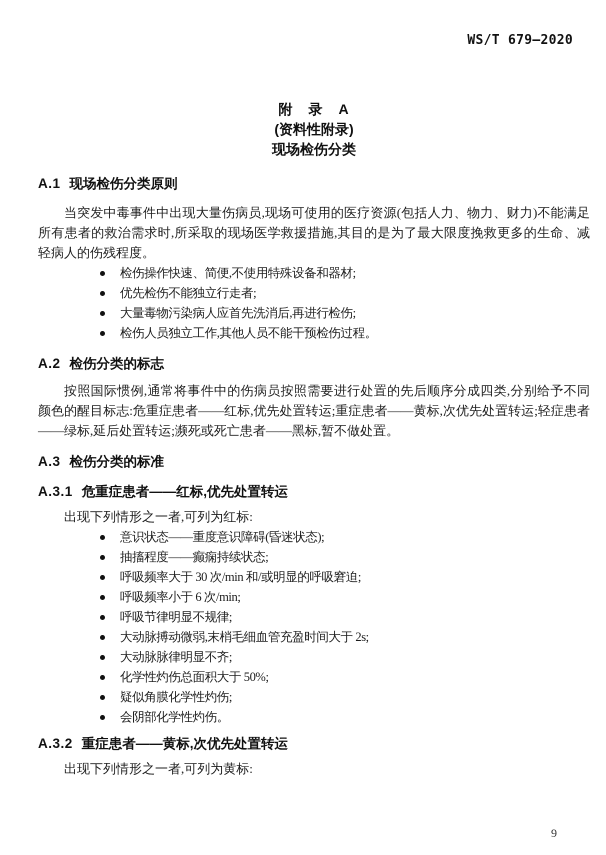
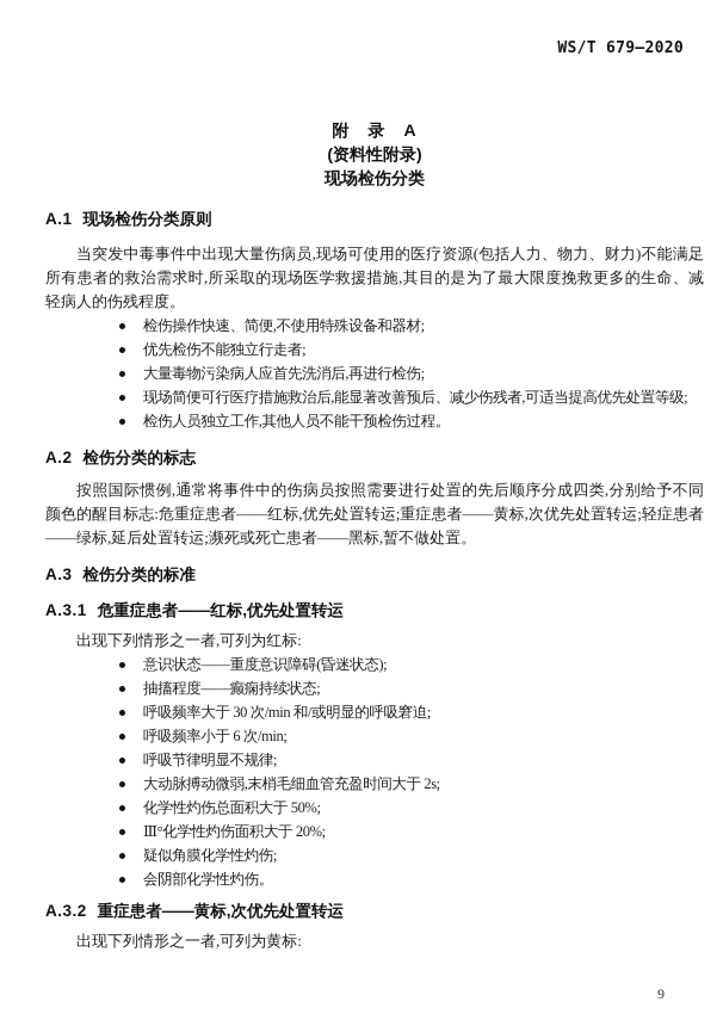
  WS/T 679—2020
  附 录 A
  (资料性附录)
  现场检伤分类
  A.1 现场检伤分类原则
  当突发中毒事件中出现大量伤病员,现场可使用的医疗资源(包括人力、物力、财力)不能满足所有患者的救治需求时,所采取的现场医学救援措施,其目的是为了最大限度挽救更多的生命、减轻病人的伤残程度。
  检伤操作快速、简便,不使用特殊设备和器材;
  优先检伤不能独立行走者;
  大量毒物污染病人应首先洗消后,再进行检伤;
+ 现场简便可行医疗措施救治后,能显著改善预后、减少伤残者,可适当提高优先处置等级;
  检伤人员独立工作,其他人员不能干预检伤过程。
  A.2 检伤分类的标志
  按照国际惯例,通常将事件中的伤病员按照需要进行处置的先后顺序分成四类,分别给予不同颜色的醒目标志:危重症患者——红标,优先处置转运;重症患者——黄标,次优先处置转运;轻症患者——绿标,延后处置转运;濒死或死亡患者——黑标,暂不做处置。
  A.3 检伤分类的标准
  A.3.1 危重症患者——红标,优先处置转运
  出现下列情形之一者,可列为红标:
  意识状态——重度意识障碍(昏迷状态);
  抽搐程度——癫痫持续状态;
  呼吸频率大于 30 次/min 和/或明显的呼吸窘迫;
  呼吸频率小于 6 次/min;
  呼吸节律明显不规律;
  大动脉搏动微弱,末梢毛细血管充盈时间大于 2s;
- 大动脉脉律明显不齐;
  化学性灼伤总面积大于 50%;
+ Ⅲ°化学性灼伤面积大于 20%;
  疑似角膜化学性灼伤;
  会阴部化学性灼伤。
  A.3.2 重症患者——黄标,次优先处置转运
  出现下列情形之一者,可列为黄标:
  9
